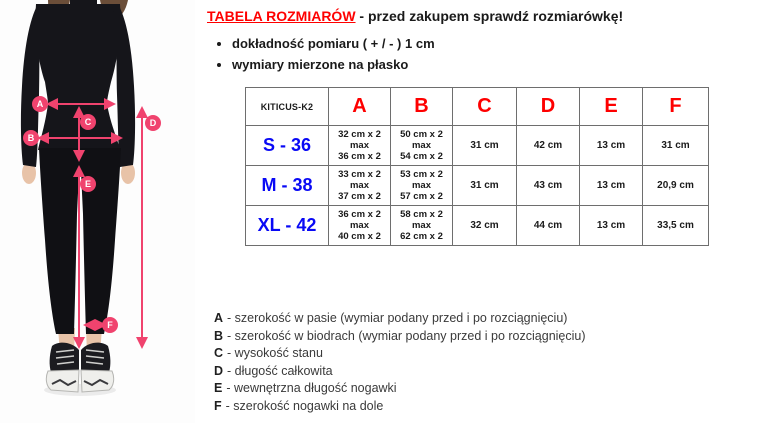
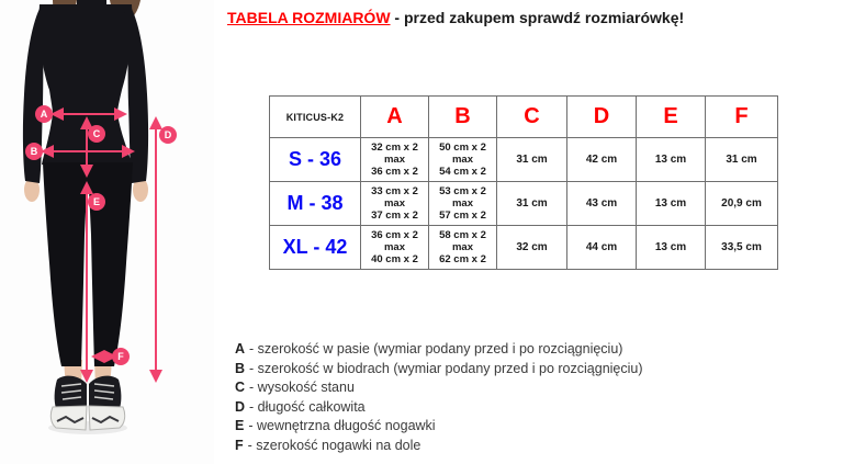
  A
  B
  C
  D
  E
  F
  TABELA ROZMIARÓW - przed zakupem sprawdź rozmiarówkę!
- dokładność pomiaru ( + / - ) 1 cm
- wymiary mierzone na płasko
  KITICUS-K2	A	B	C	D	E	F
  S - 36	32 cm x 2max36 cm x 2	50 cm x 2max54 cm x 2	31 cm	42 cm	13 cm	31 cm
  M - 38	33 cm x 2max37 cm x 2	53 cm x 2max57 cm x 2	31 cm	43 cm	13 cm	20,9 cm
  XL - 42	36 cm x 2max40 cm x 2	58 cm x 2max62 cm x 2	32 cm	44 cm	13 cm	33,5 cm
  A - szerokość w pasie (wymiar podany przed i po rozciągnięciu)
  B - szerokość w biodrach (wymiar podany przed i po rozciągnięciu)
  C - wysokość stanu
  D - długość całkowita
  E - wewnętrzna długość nogawki
  F - szerokość nogawki na dole
